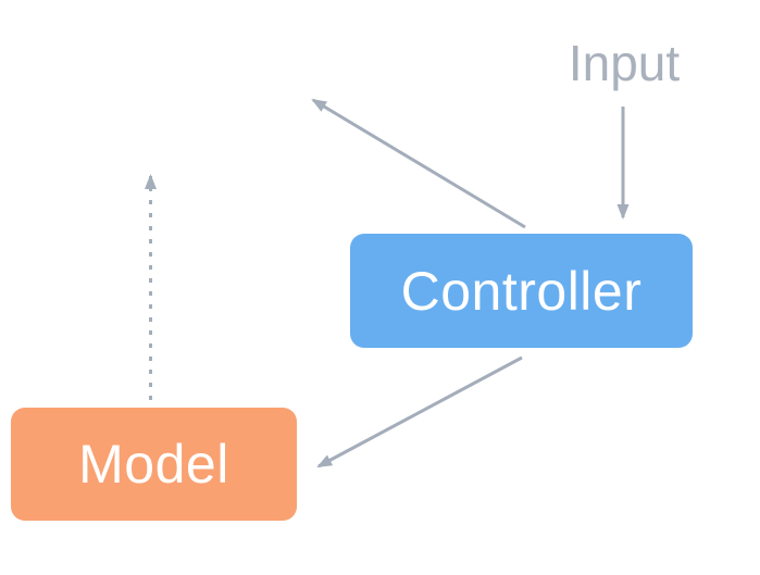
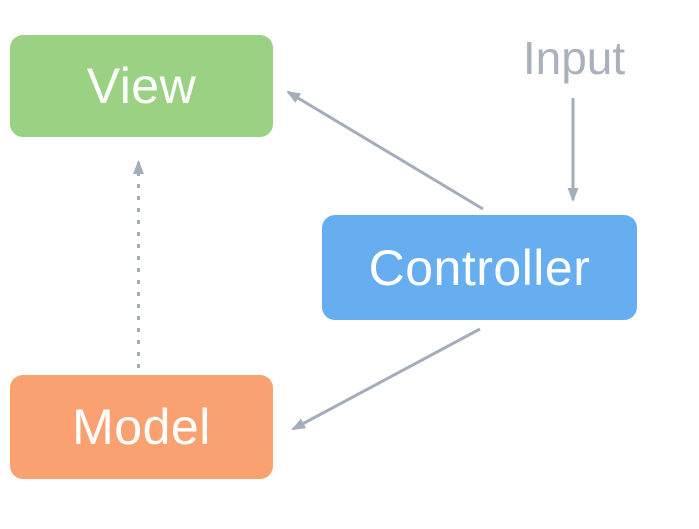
+ View
  Controller
  Model
  Input
